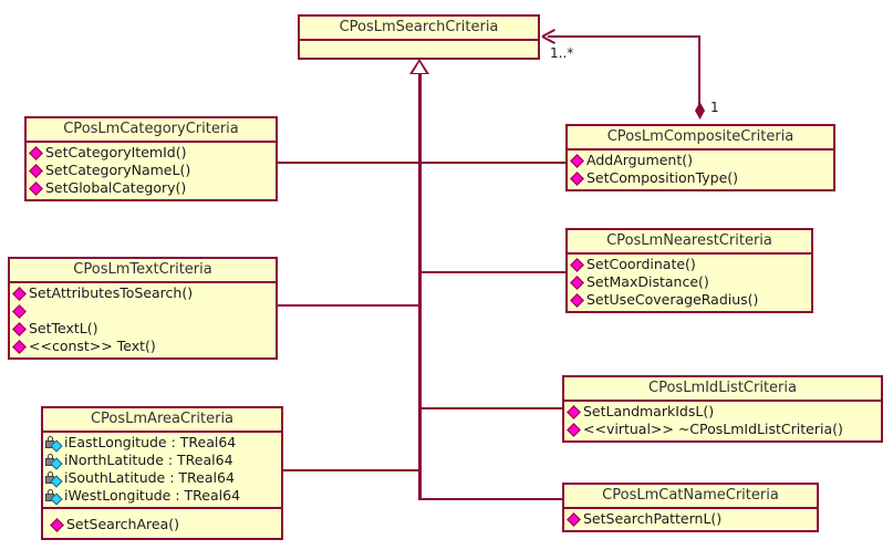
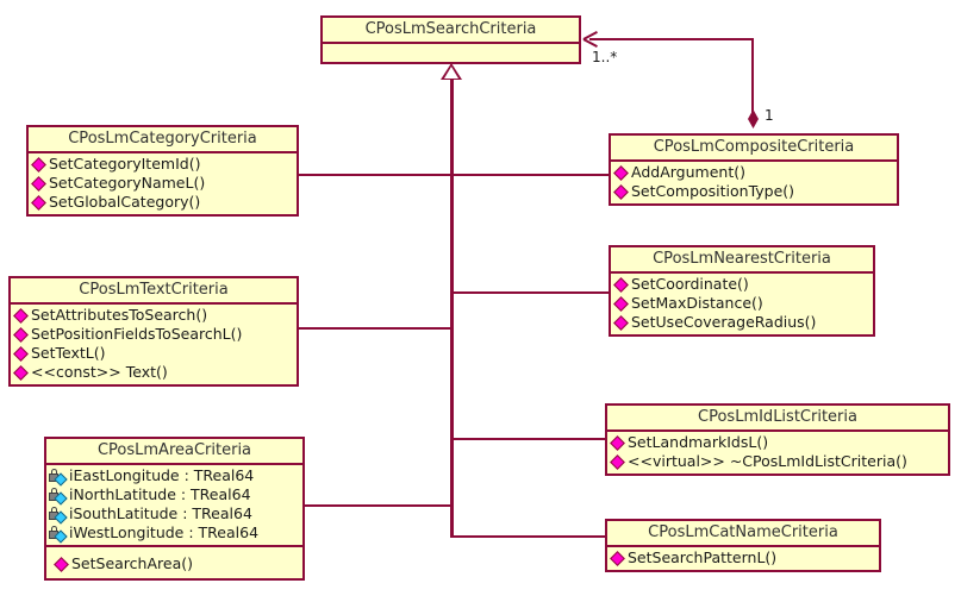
  1..*
  1
  CPosLmSearchCriteria
  CPosLmCategoryCriteria
  SetCategoryItemId()
  SetCategoryNameL()
  SetGlobalCategory()
  CPosLmTextCriteria
  SetAttributesToSearch()
+ SetPositionFieldsToSearchL()
  SetTextL()
  <<const>> Text()
  CPosLmAreaCriteria
  iEastLongitude : TReal64
  iNorthLatitude : TReal64
  iSouthLatitude : TReal64
  iWestLongitude : TReal64
  SetSearchArea()
  CPosLmCompositeCriteria
  AddArgument()
  SetCompositionType()
  CPosLmNearestCriteria
  SetCoordinate()
  SetMaxDistance()
  SetUseCoverageRadius()
  CPosLmIdListCriteria
  SetLandmarkIdsL()
  <<virtual>> ~CPosLmIdListCriteria()
  CPosLmCatNameCriteria
  SetSearchPatternL()
